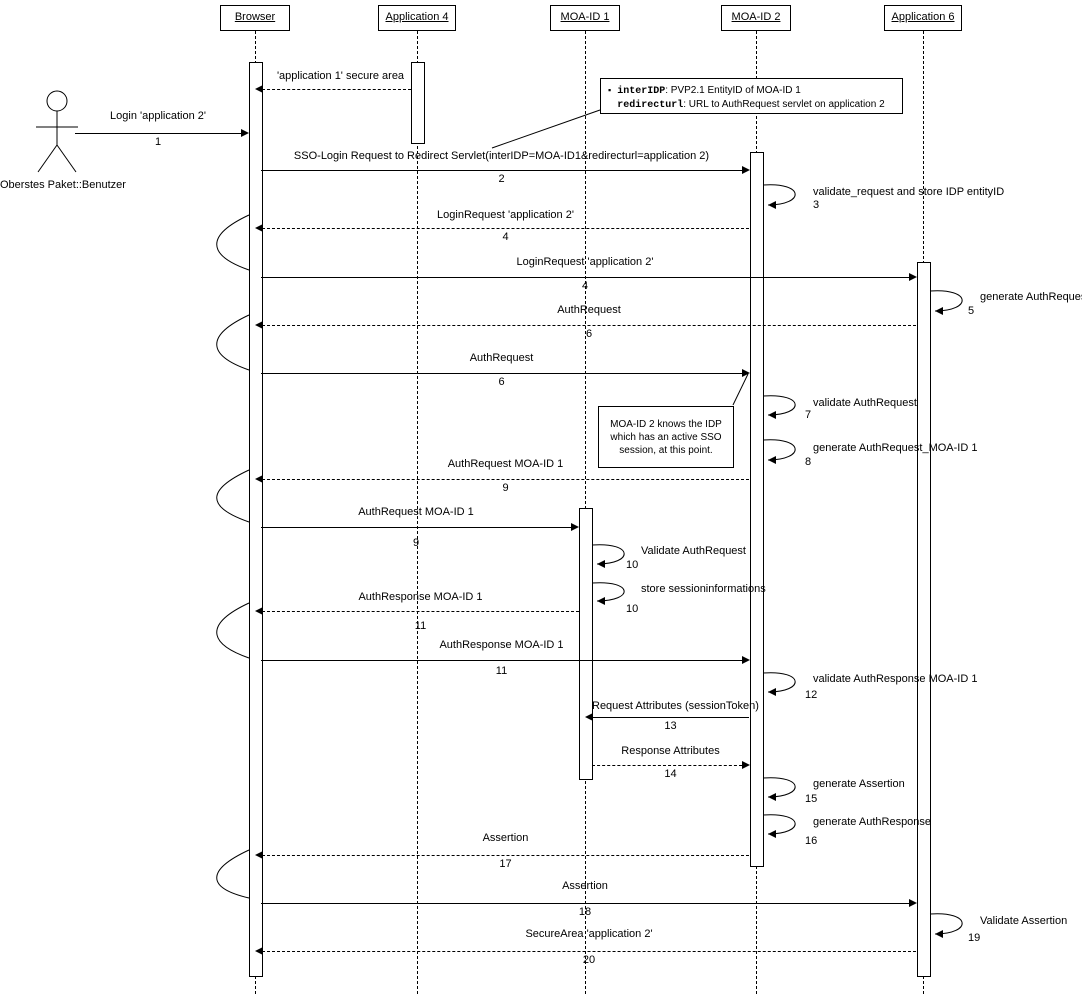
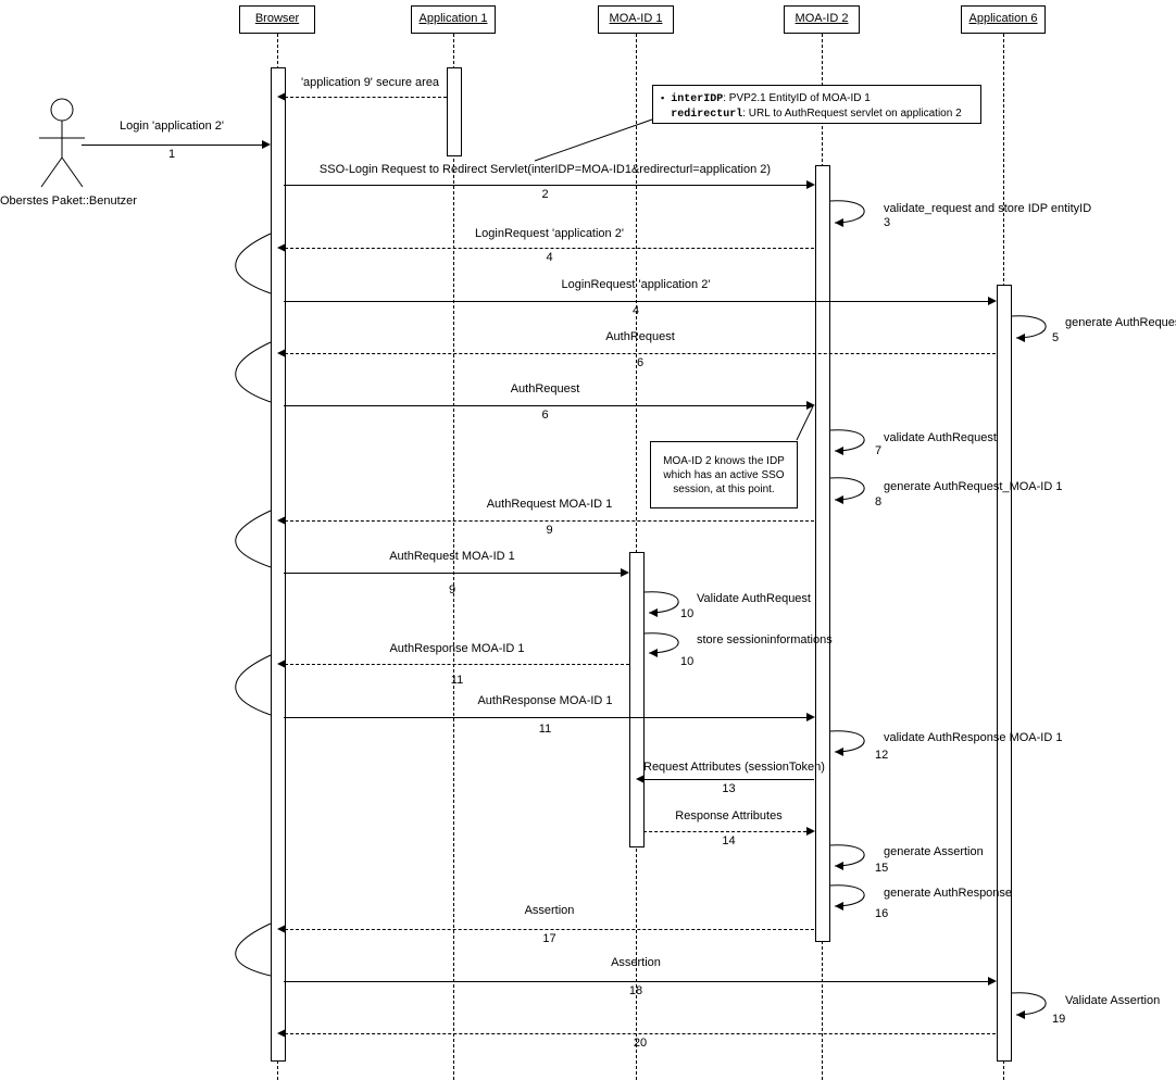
  Browser
- Application 4
+ Application 1
  MOA-ID 1
  MOA-ID 2
  Application 6
  Oberstes Paket::Benutzer
  ▪
  interIDP: PVP2.1 EntityID of MOA-ID 1
  redirecturl: URL to AuthRequest servlet on application 2
  MOA-ID 2 knows the IDP which has an active SSO session, at this point.
- 'application 1' secure area
+ 'application 9' secure area
  Login 'application 2'
  1
  SSO-Login Request to Redirect Servlet(interIDP=MOA-ID1&redirecturl=application 2)
  2
  validate_request and store IDP entityID
  3
  LoginRequest 'application 2'
  4
  LoginRequest 'application 2'
  4
  generate AuthReque
  5
  AuthRequest
  6
  AuthRequest
  6
  validate AuthRequest
  7
  generate AuthRequest_MOA-ID 1
  8
  AuthRequest MOA-ID 1
  9
  AuthRequest MOA-ID 1
  9
  Validate AuthRequest
  10
  store sessioninformations
  10
  AuthResponse MOA-ID 1
  11
  AuthResponse MOA-ID 1
  11
  validate AuthResponse MOA-ID 1
  12
  Request Attributes (sessionToke
  13
  Response Attributes
  14
  generate Assertion
  15
  generate AuthResponse
  16
  Assertion
  17
  Assertion
  18
  Validate Assertion
  19
- SecureArea 'application 2'
  20
